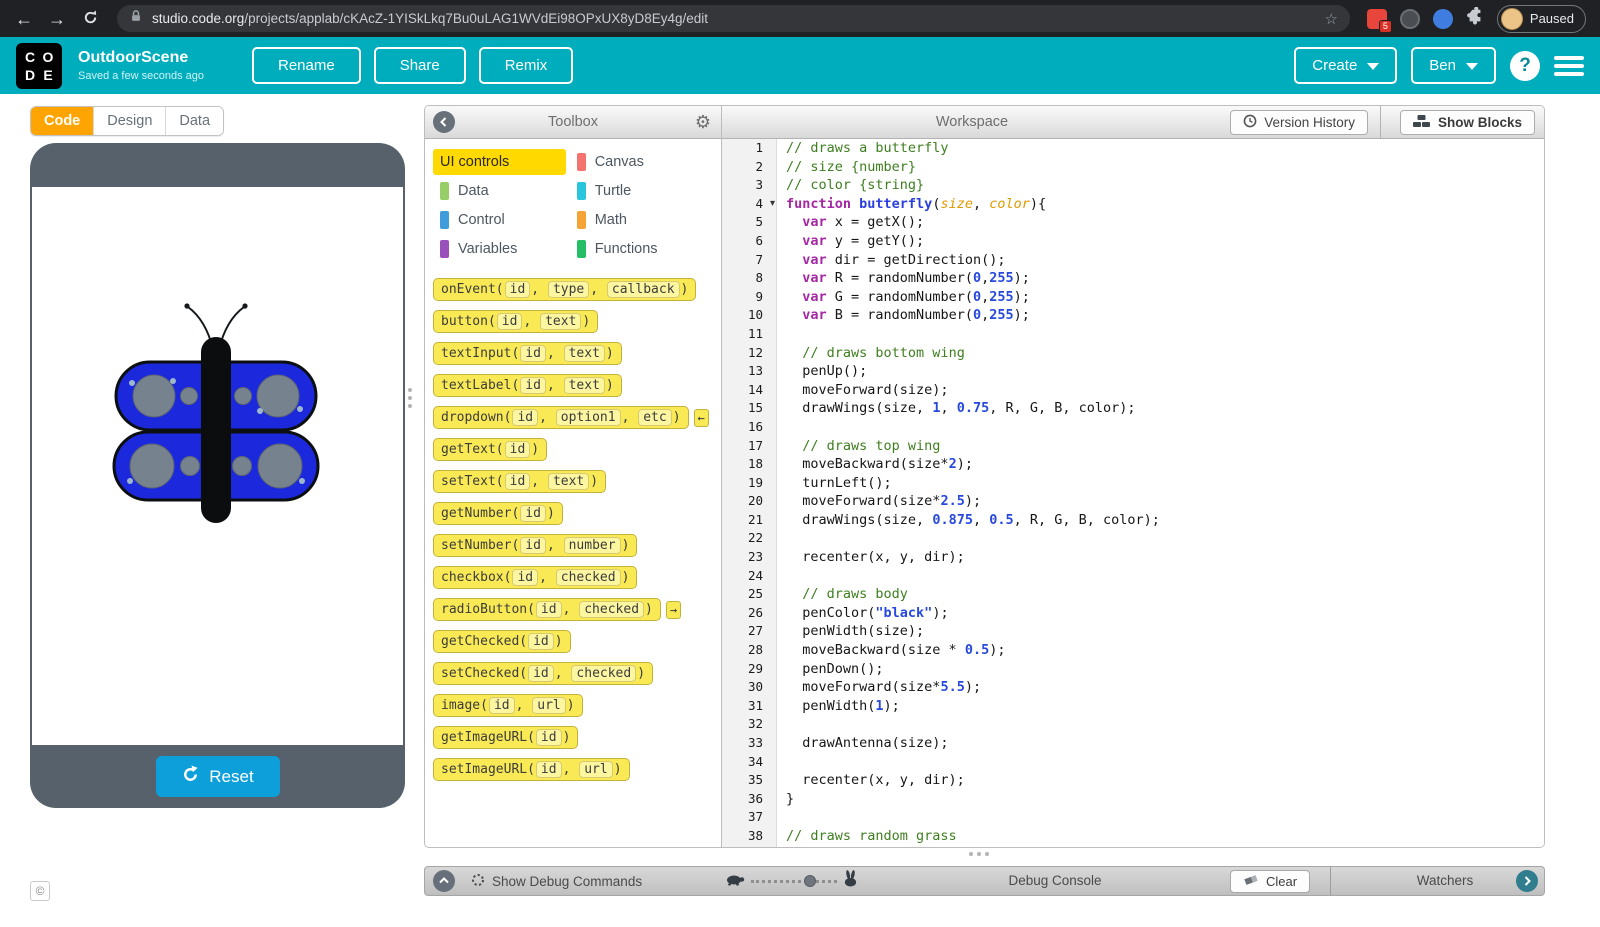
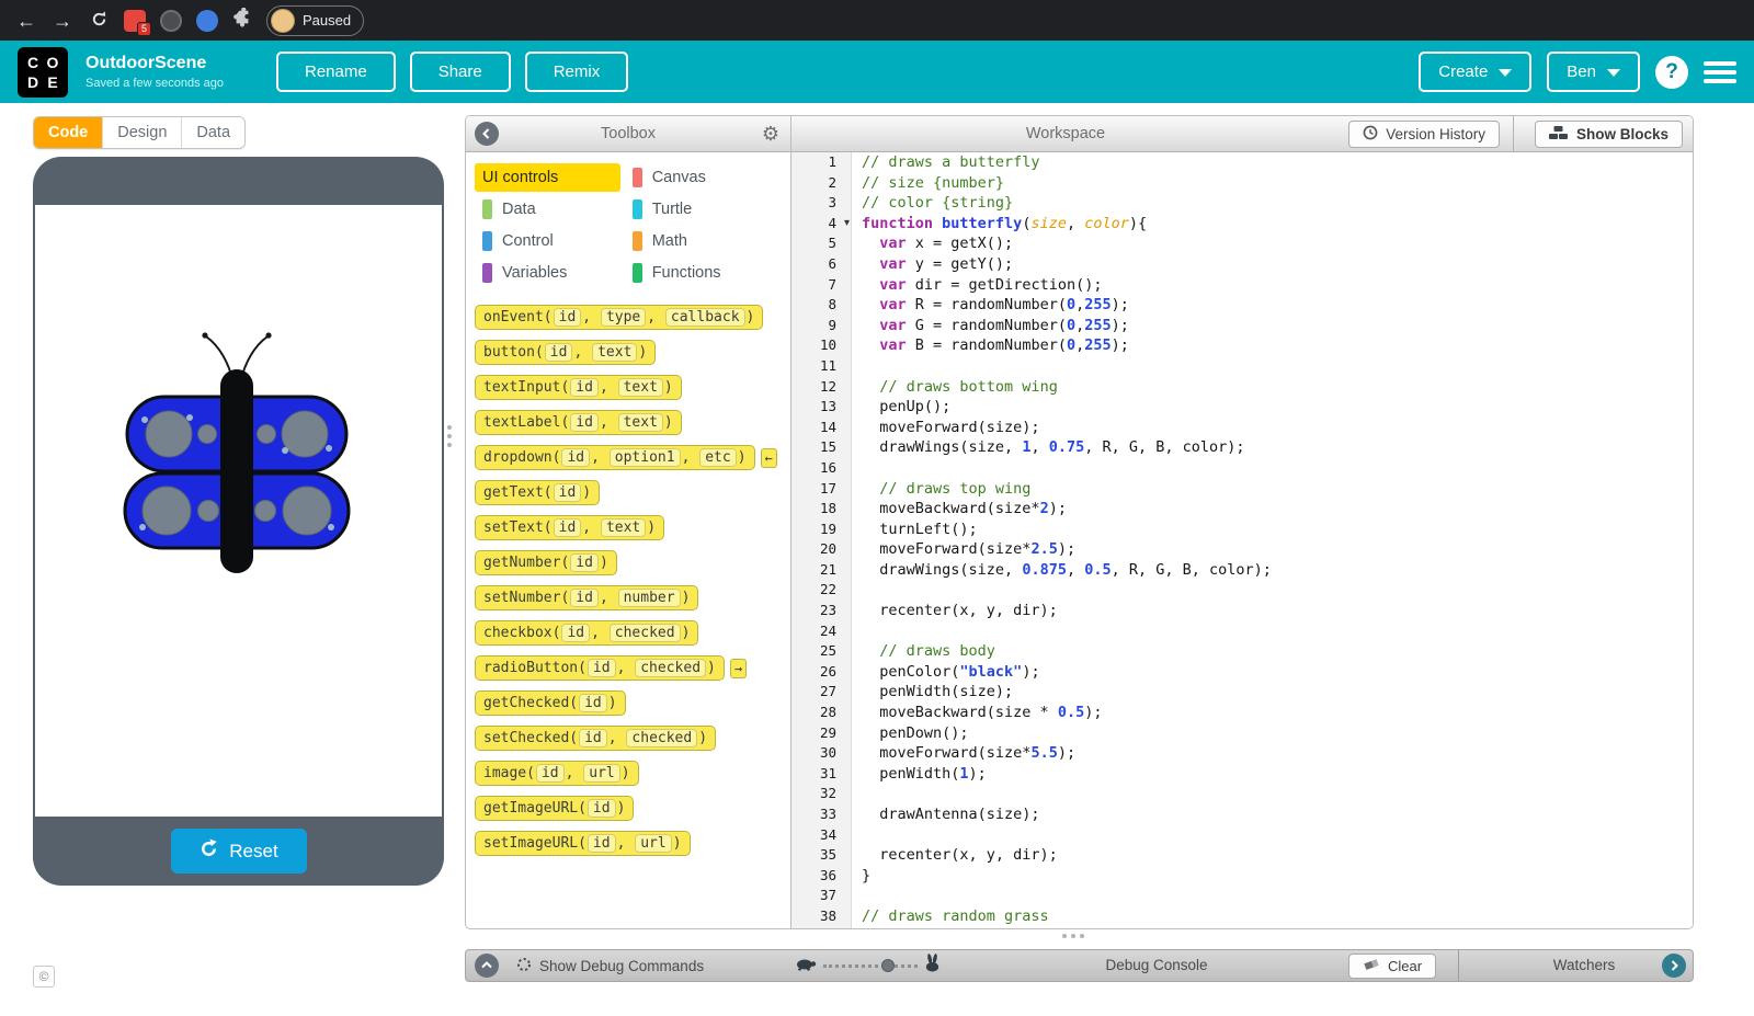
  ←
  →
- studio.code.org/projects/applab/cKAcZ-1YISkLkq7Bu0uLAG1WVdEi98OPxUX8yD8Ey4g/edit
- ☆
  5
  Paused
  C
  O
  D
  E
  OutdoorScene
  Saved a few seconds ago
  Rename
  Share
  Remix
  Create
  Ben
  ?
  Code
  Design
  Data
  Reset
  ©
  Toolbox
  ⚙
  UI controls
  Canvas
  Data
  Turtle
  Control
  Math
  Variables
  Functions
  onEvent( id , type , callback )
  button( id , text )
  textInput( id , text )
  textLabel( id , text )
  dropdown( id , option1 , etc )
  ←
  getText( id )
  setText( id , text )
  getNumber( id )
  setNumber( id , number )
  checkbox( id , checked )
  radioButton( id , checked )
  →
  getChecked( id )
  setChecked( id , checked )
  image( id , url )
  getImageURL( id )
  setImageURL( id , url )
  Workspace
  Version History
  Show Blocks
  1
  // draws a butterfly
  2
  // size {number}
  3
  // color {string}
  4
  ▾
  function butterfly(size, color){
  5
  var x = getX();
  6
  var y = getY();
  7
  var dir = getDirection();
  8
  var R = randomNumber(0,255);
  9
  var G = randomNumber(0,255);
  10
  var B = randomNumber(0,255);
  11
  12
  // draws bottom wing
  13
  penUp();
  14
  moveForward(size);
  15
  drawWings(size, 1, 0.75, R, G, B, color);
  16
  17
  // draws top wing
  18
  moveBackward(size*2);
  19
  turnLeft();
  20
  moveForward(size*2.5);
  21
  drawWings(size, 0.875, 0.5, R, G, B, color);
  22
  23
  recenter(x, y, dir);
  24
  25
  // draws body
  26
  penColor("black");
  27
  penWidth(size);
  28
  moveBackward(size * 0.5);
  29
  penDown();
  30
  moveForward(size*5.5);
  31
  penWidth(1);
  32
  33
  drawAntenna(size);
  34
  35
  recenter(x, y, dir);
  36
  }
  37
  38
  // draws random grass
  Show Debug Commands
  Debug Console
  Clear
  Watchers
